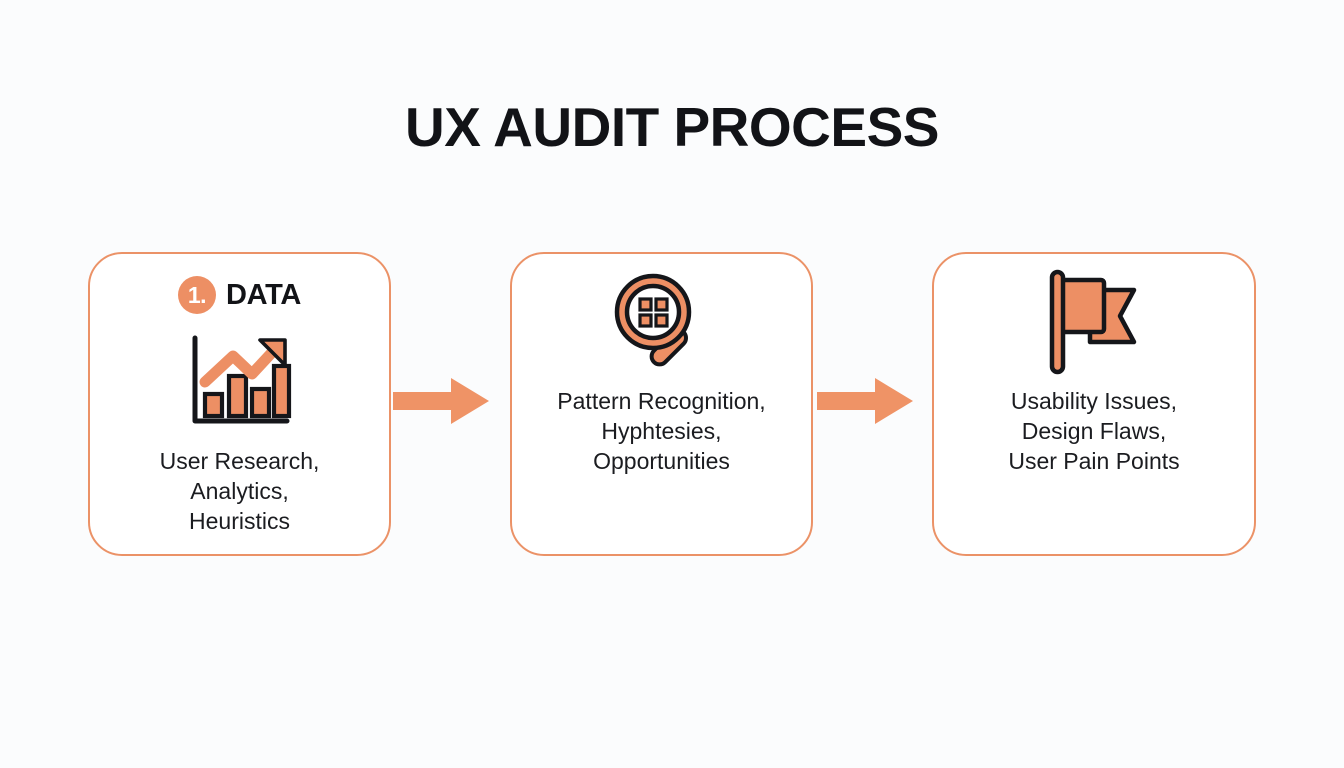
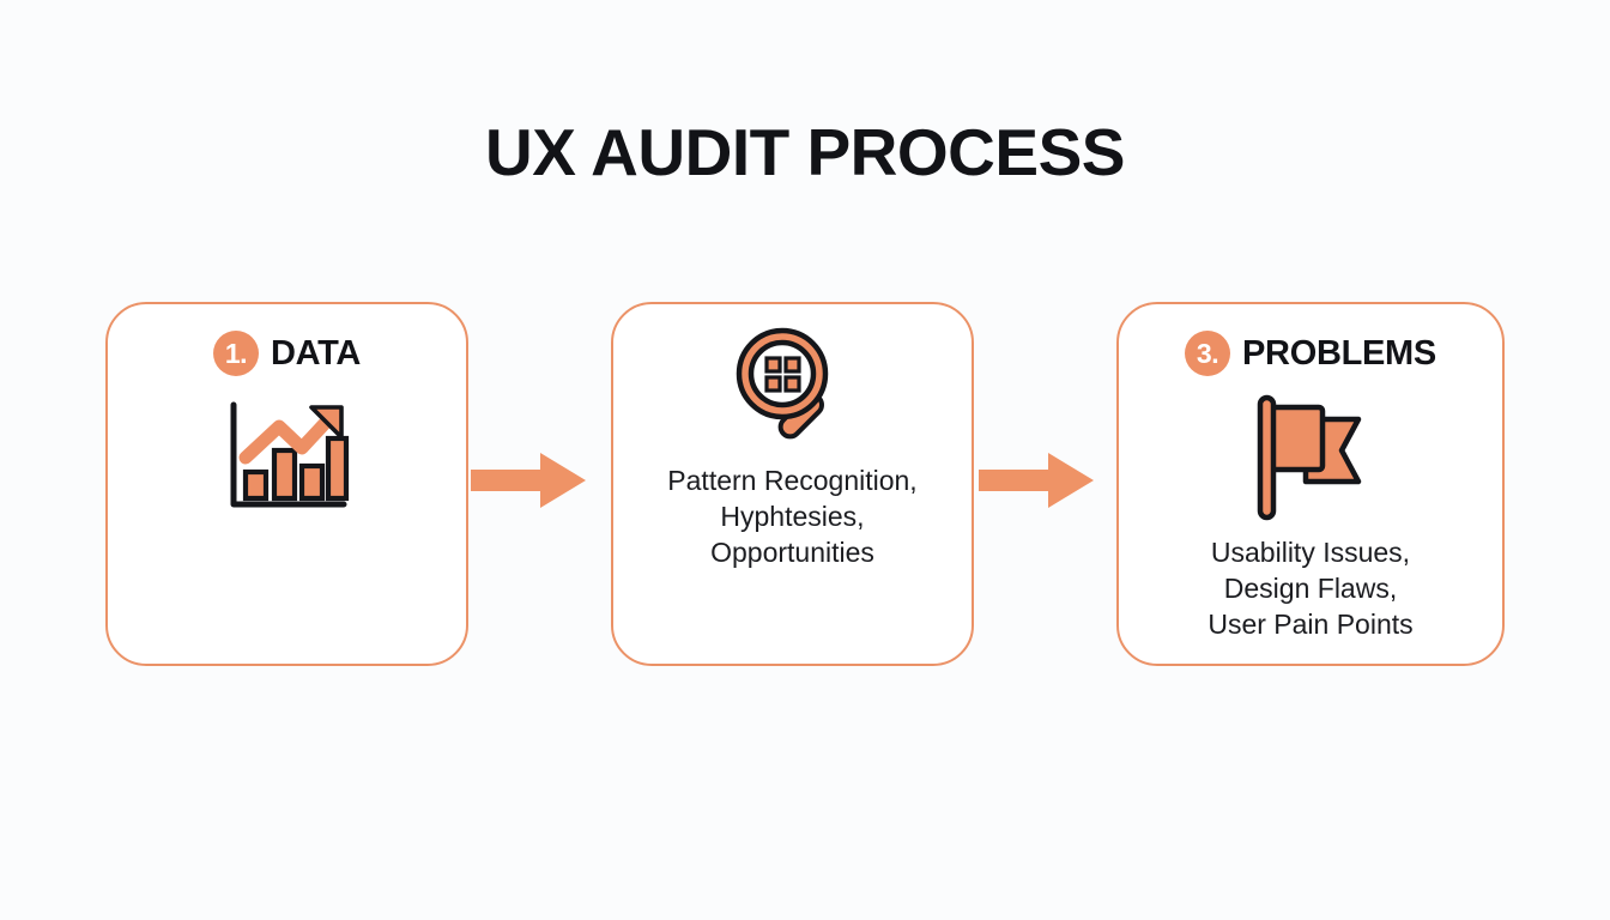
  UX AUDIT PROCESS
  1.
  DATA
- User Research,
- Analytics,
- Heuristics
  Pattern Recognition,
  Hyphtesies,
  Opportunities
+ 3.
+ PROBLEMS
  Usability Issues,
  Design Flaws,
  User Pain Points
